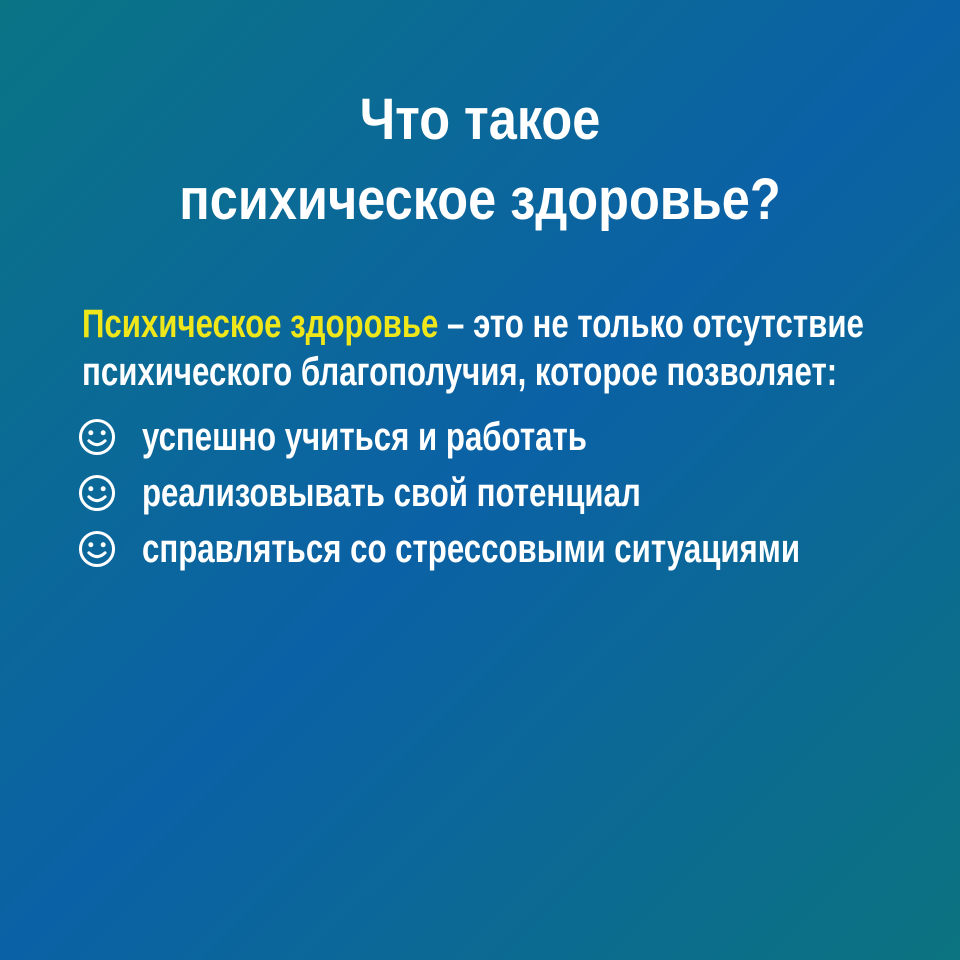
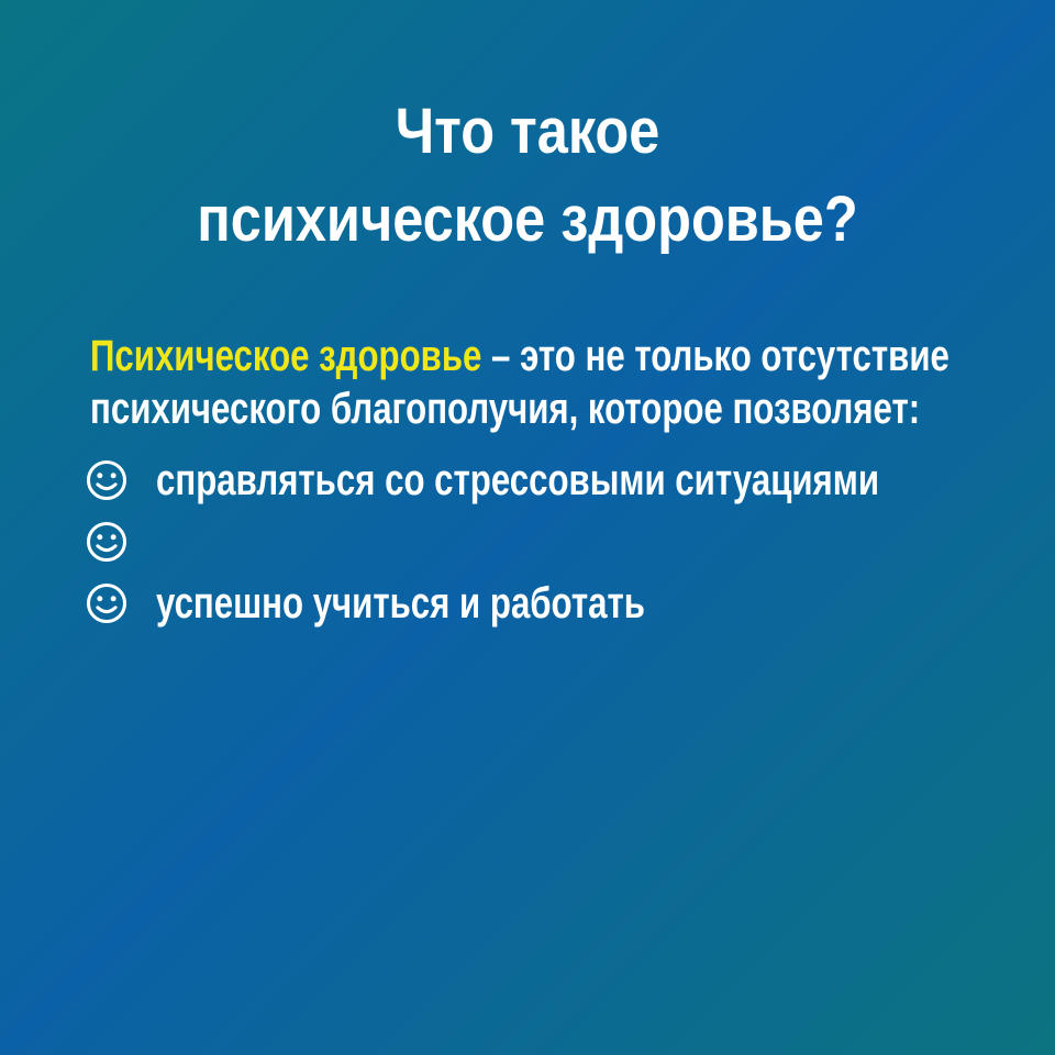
  Что такое
  психическое здоровье?
  Психическое здоровье – это не только отсутствие
  психического благополучия, которое позволяет:
- успешно учиться и работать
+ справляться со стрессовыми ситуациями
- реализовывать свой потенциал
- справляться со стрессовыми ситуациями
+ успешно учиться и работать
